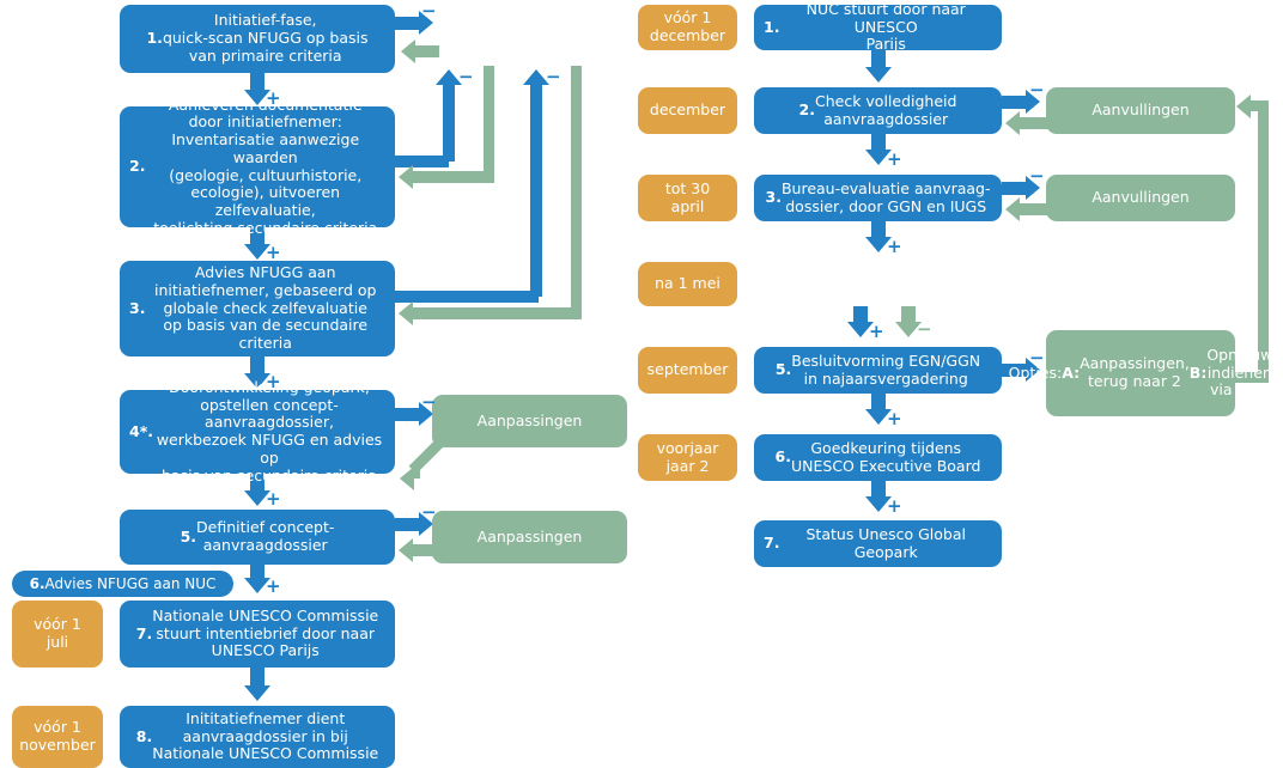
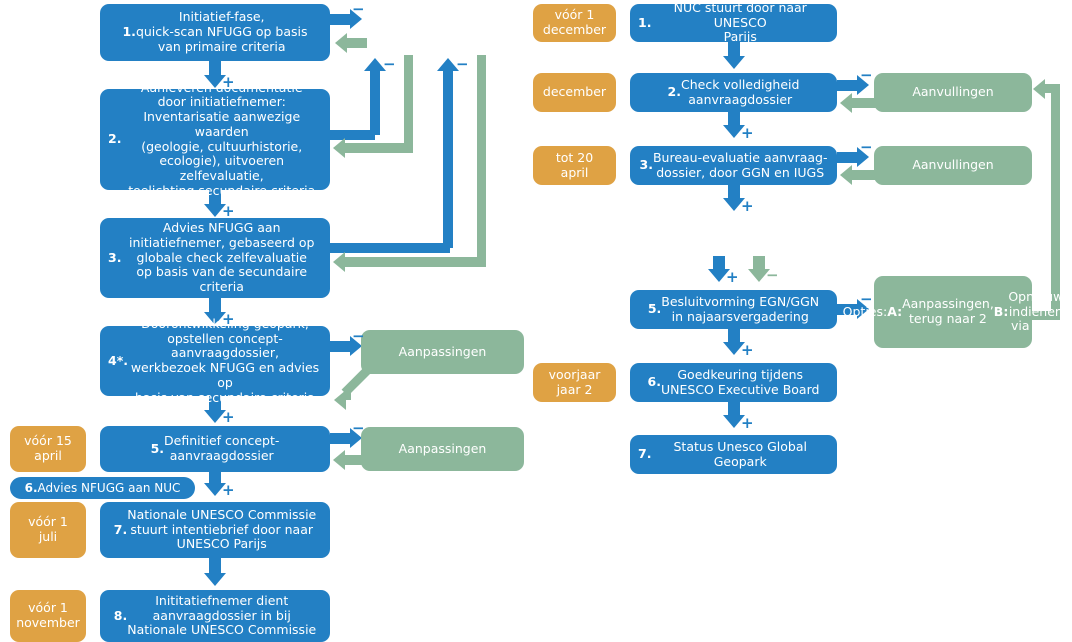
  1.
  Initiatief-fase,
  quick-scan NFUGG op basis
  van primaire criteria
  +
  2.
  Aanleveren dcumentatie
  door initiatiefnemer:
  Inventarisatie aanwezige waarden
  (geologie, cultuurhistorie,
  ecologie), uitvoeren zelfevaluatie,
  toelichting secundaire criteria
  +
  3.
  Advies NFUGG aan
  initiatiefnemer, gebaseerd op
  globale check zelfevaluatie
  op basis van de secundaire criteria
  +
  4*.
  Doorontwikkng geopark,
  opstellen concept-aanvraagdossier,
  werkbezoek NFUGG en advies op
  basis van secundaire criteria
  +
  5.
  Definitief concept-
  aanvraagdossier
  +
  6.
  Advies NFUGG aan NUC
  7.
  Nationale UNESCO Commissie
  stuurt intentiebrief door naar
  UNESCO Parijs
  8.
  Inititatiefnemer dient
  aanvraagdossier in bij
  Nationale UNESCO Commissie
+ vóór 15
+ april
  vóór 1
  juli
  vóór 1
  november
  −
  −
  −
  Aanpassingen
  −
  Aanpassingen
  −
  1.
  NUC stuurt door naar UNESCO
  Parijs
  2.
  Check volledigheid
  aanvraagdossier
  +
  3.
  Bureau-evaluatie aanvraag-
  dossier, door GGN en IUGS
  +
  +
  −
  5.
  Besluitvorming EGN/GGN
  in najaarsvergadering
  +
  6.
  Goedkeuring tijdens
  UNESCO Executive Board
  +
  7.
  Status Unesco Global Geopark
  vóór 1
  december
  december
- tot 30 april
+ tot 20 april
- na 1 mei
- september
  voorjaar
  jaar 2
  Aanvullingen
  −
  Aanvullingen
  −
  Opties:
  A:
  Aanpassingen,
  terug naar 2
  B:
  Opnieuw indienen
  via NUC
  −
